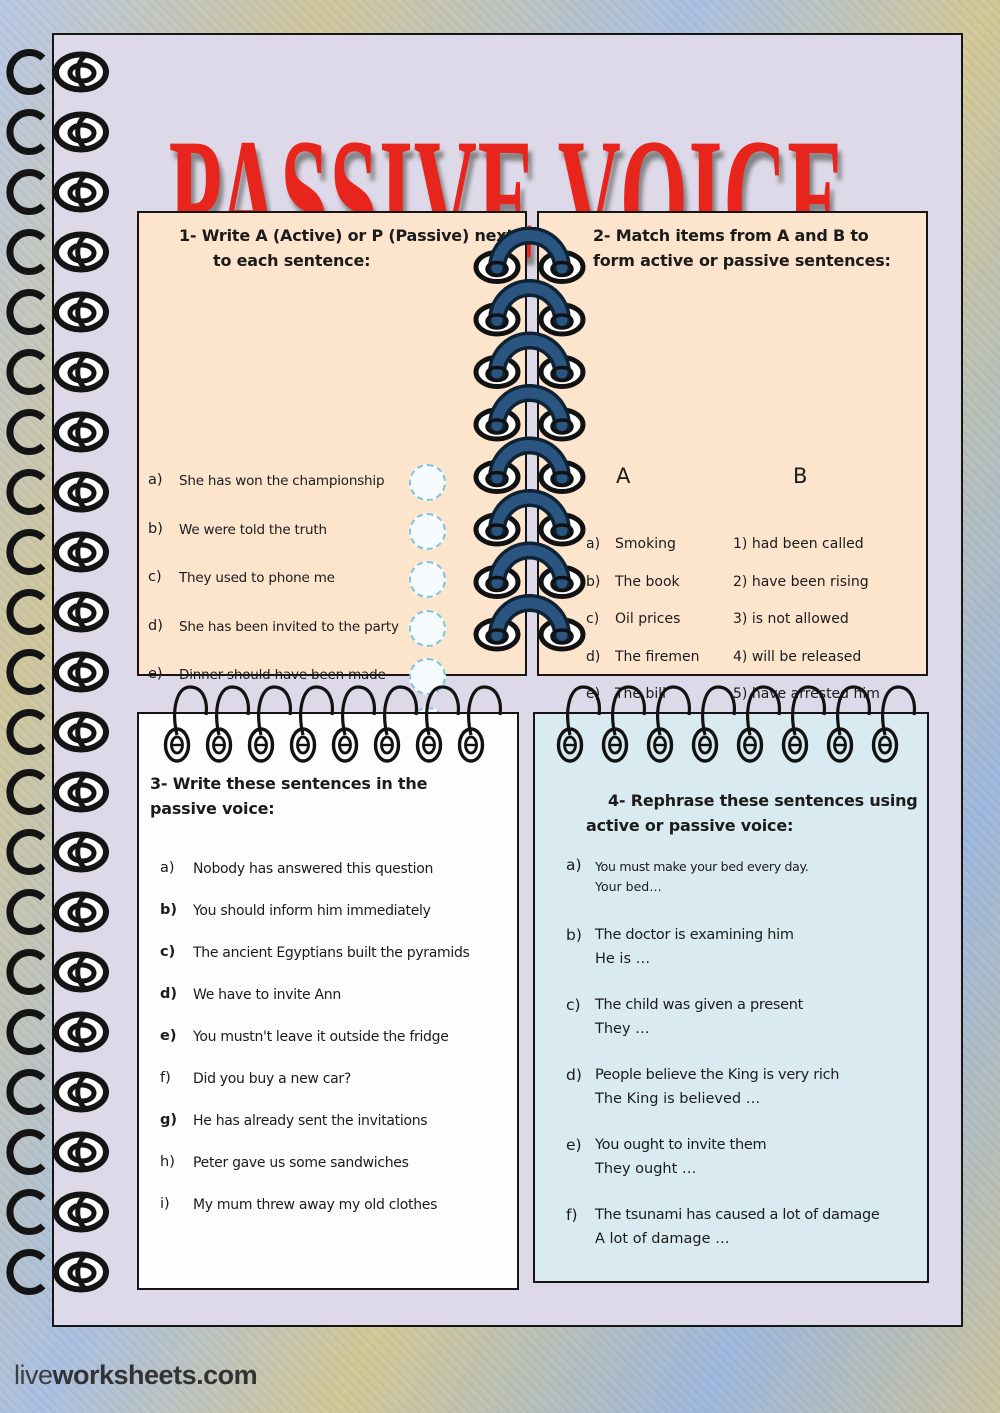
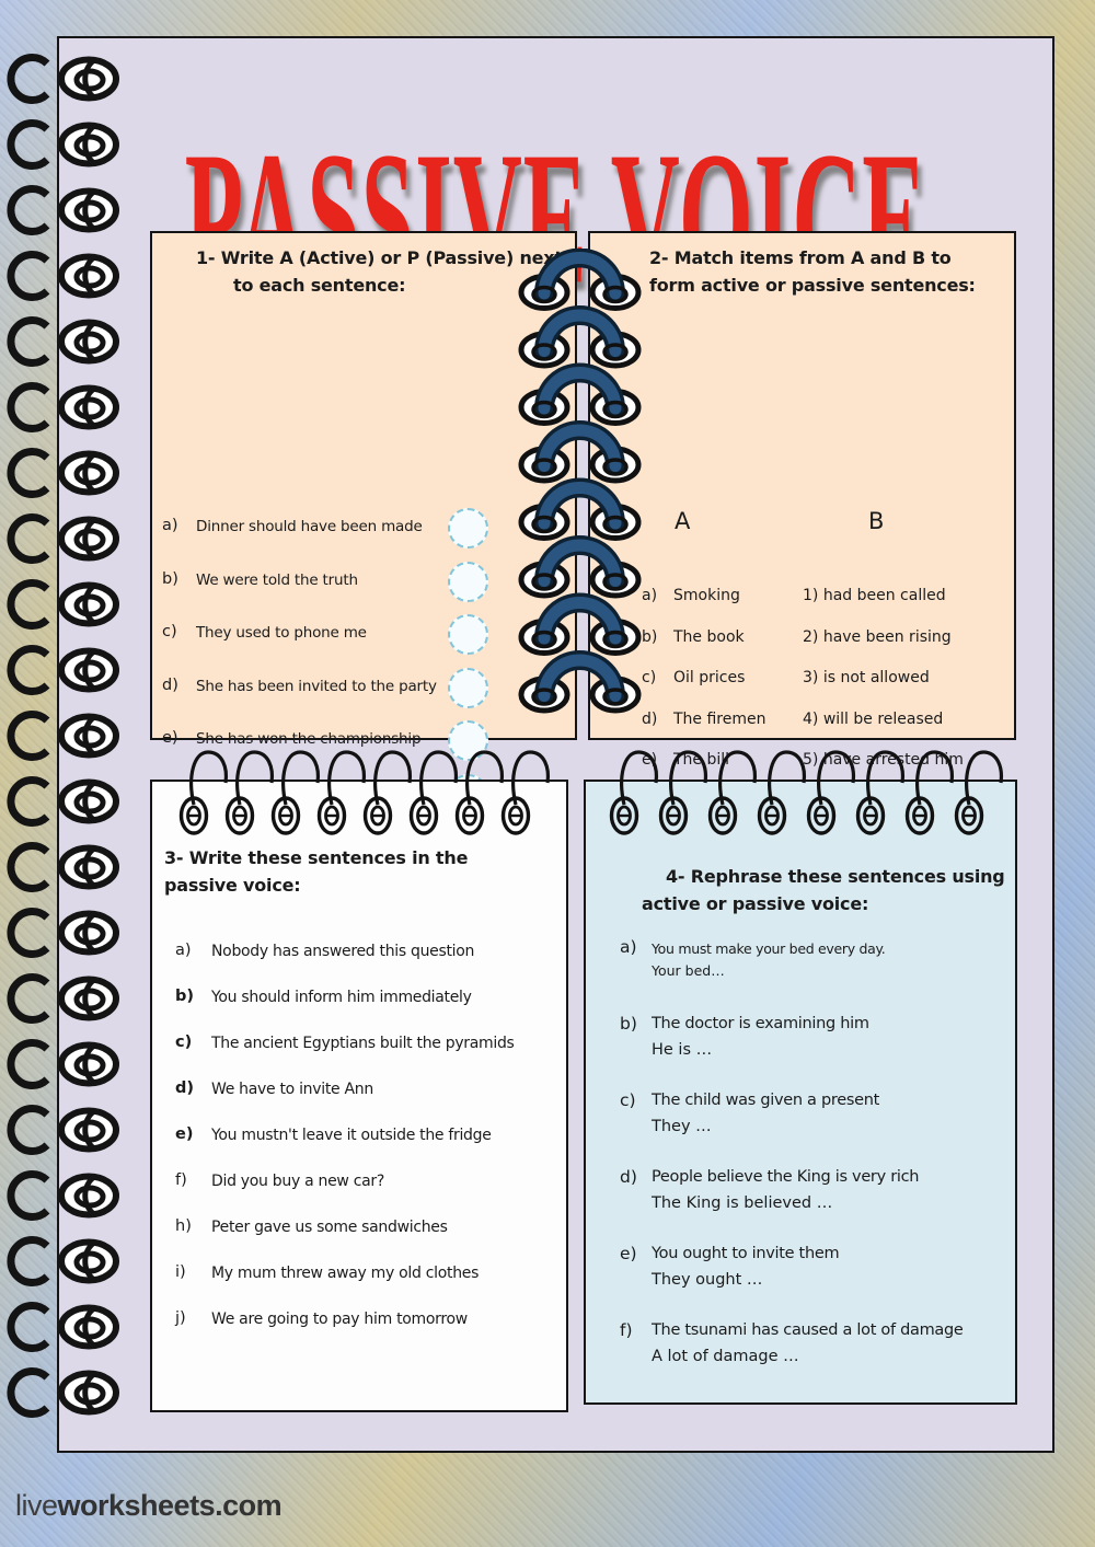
  PASSIVE VOICE
  1- Write A (Active) or P (Passive) nex
  to each sentence:
  a)
- She has won the championship
+ Dinner should have been made
  b)
  We were told the truth
  c)
  They used to phone me
  d)
  She has been invited to the party
  e)
- Dinner should have been made
+ She has won the championship
  2- Match items from A and B to
  form active or passive sentences:
  A
  B
  a)
  Smoking
  1) had been called
  b)
  The book
  2) have been rising
  c)
  Oil prices
  3) is not allowed
  d)
  The firemen
  4) will be released
  The bil
  5) have arreted hm
  3- Write these sentences in the
  passive voice:
  a)
  Nobody has answered this question
  b)
  You should inform him immediately
  c)
  The ancient Egyptians built the pyramids
  d)
  We have to invite Ann
  e)
  You mustn't leave it outside the fridge
  f)
  Did you buy a new car?
- g)
- He has already sent the invitations
  h)
  Peter gave us some sandwiches
  i)
  My mum threw away my old clothes
+ j)
+ We are going to pay him tomorrow
  4- Rephrase these sentences using
  active or passive voice:
  a)
  You must make your bed every day.
  Your bed…
  b)
  The doctor is examining him
  He is …
  c)
  The child was given a present
  They …
  d)
  People believe the King is very rich
  The King is believed …
  e)
  You ought to invite them
  They ought …
  f)
  The tsunami has caused a lot of damage
  A lot of damage …
  liveworksheets.com
